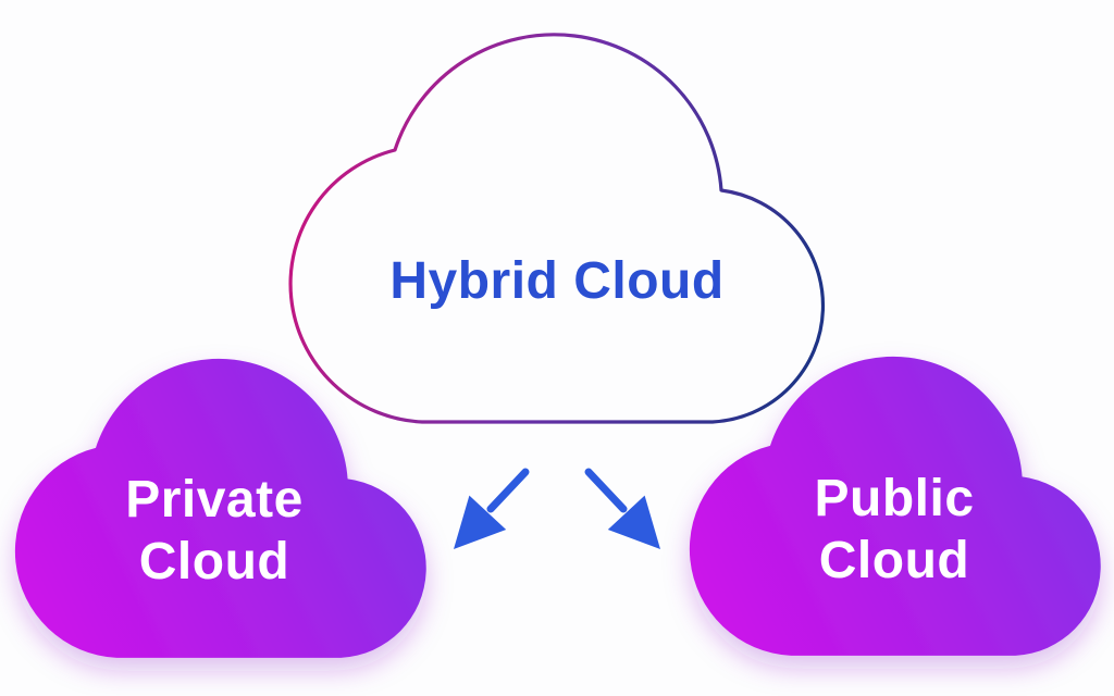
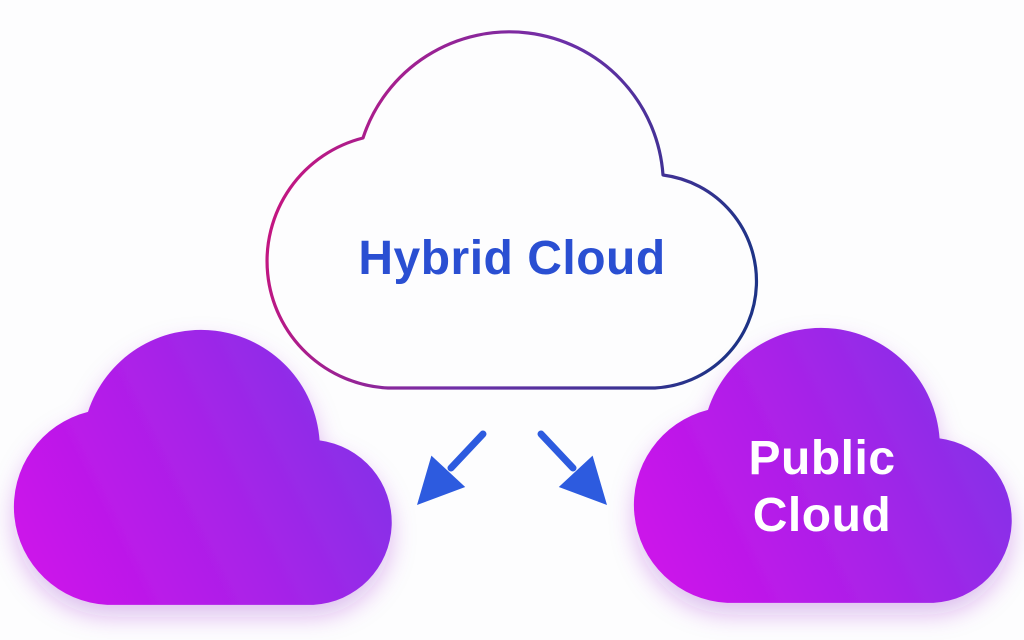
  Hybrid Cloud
- Private Cloud
  Public Cloud
